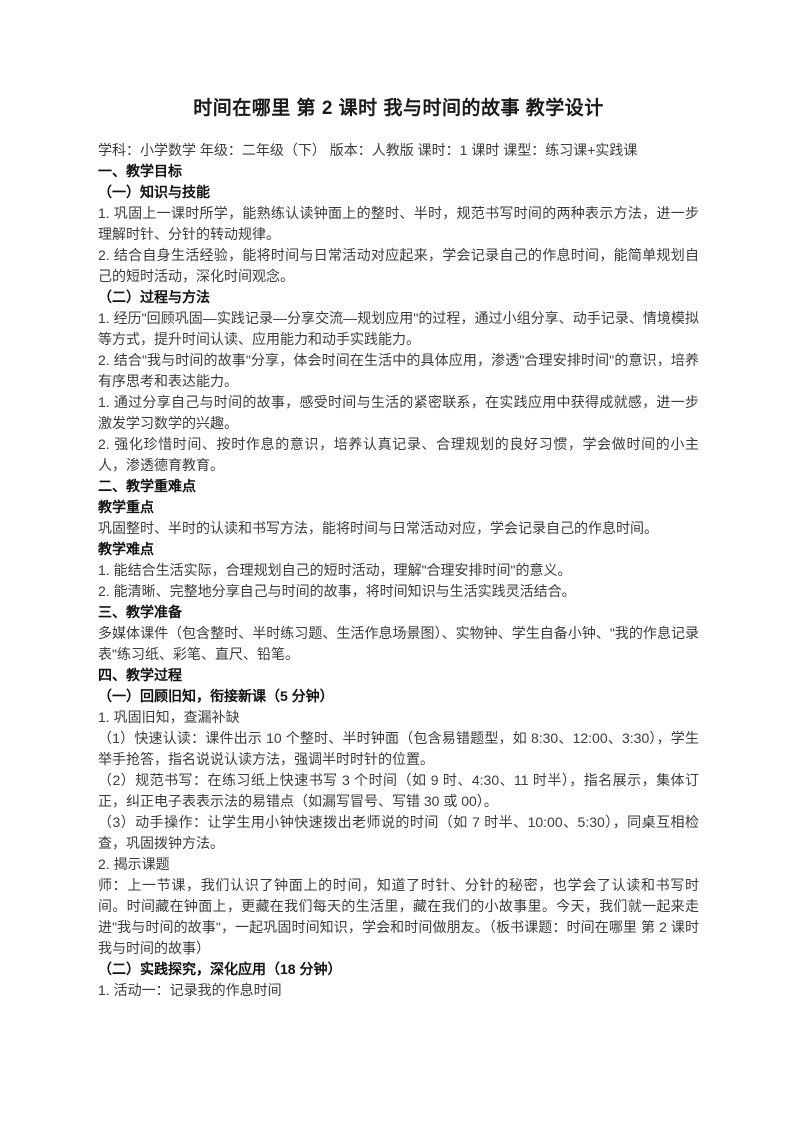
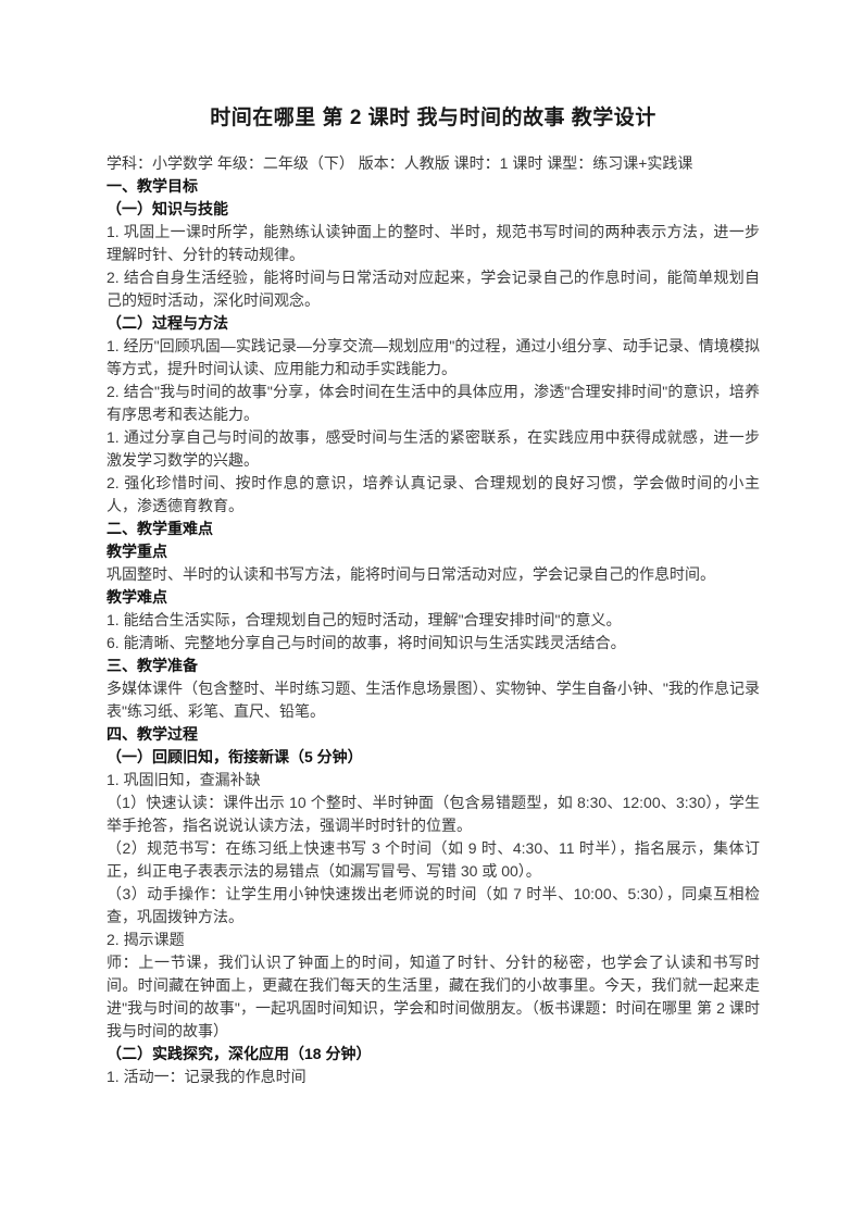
  时间在哪里 第 2 课时 我与时间的故事 教学设计
  学科：小学数学 年级：二年级（下） 版本：人教版 课时：1 课时 课型：练习课+实践课
  一、教学目标
  （一）知识与技能
  1. 巩固上一课时所学，能熟练认读钟面上的整时、半时，规范书写时间的两种表示方法，进一步理解时针、分针的转动规律。
  2. 结合自身生活经验，能将时间与日常活动对应起来，学会记录自己的作息时间，能简单规划自己的短时活动，深化时间观念。
  （二）过程与方法
  1. 经历"回顾巩固—实践记录—分享交流—规划应用"的过程，通过小组分享、动手记录、情境模拟等方式，提升时间认读、应用能力和动手实践能力。
  2. 结合"我与时间的故事"分享，体会时间在生活中的具体应用，渗透"合理安排时间"的意识，培养有序思考和表达能力。
  1. 通过分享自己与时间的故事，感受时间与生活的紧密联系，在实践应用中获得成就感，进一步激发学习数学的兴趣。
  2. 强化珍惜时间、按时作息的意识，培养认真记录、合理规划的良好习惯，学会做时间的小主人，渗透德育教育。
  二、教学重难点
  教学重点
  巩固整时、半时的认读和书写方法，能将时间与日常活动对应，学会记录自己的作息时间。
  教学难点
  1. 能结合生活实际，合理规划自己的短时活动，理解"合理安排时间"的意义。
- 2. 能清晰、完整地分享自己与时间的故事，将时间知识与生活实践灵活结合。
+ 6. 能清晰、完整地分享自己与时间的故事，将时间知识与生活实践灵活结合。
  三、教学准备
  多媒体课件（包含整时、半时练习题、生活作息场景图）、实物钟、学生自备小钟、"我的作息记录表"练习纸、彩笔、直尺、铅笔。
  四、教学过程
  （一）回顾旧知，衔接新课（5 分钟）
  1. 巩固旧知，查漏补缺
  （1）快速认读：课件出示 10 个整时、半时钟面（包含易错题型，如 8:30、12:00、3:30），学生举手抢答，指名说说认读方法，强调半时时针的位置。
  （2）规范书写：在练习纸上快速书写 3 个时间（如 9 时、4:30、11 时半），指名展示，集体订正，纠正电子表表示法的易错点（如漏写冒号、写错 30 或 00）。
  （3）动手操作：让学生用小钟快速拨出老师说的时间（如 7 时半、10:00、5:30），同桌互相检查，巩固拨钟方法。
  2. 揭示课题
  师：上一节课，我们认识了钟面上的时间，知道了时针、分针的秘密，也学会了认读和书写时间。时间藏在钟面上，更藏在我们每天的生活里，藏在我们的小故事里。今天，我们就一起来走进"我与时间的故事"，一起巩固时间知识，学会和时间做朋友。（板书课题：时间在哪里 第 2 课时 我与时间的故事）
  （二）实践探究，深化应用（18 分钟）
  1. 活动一：记录我的作息时间
